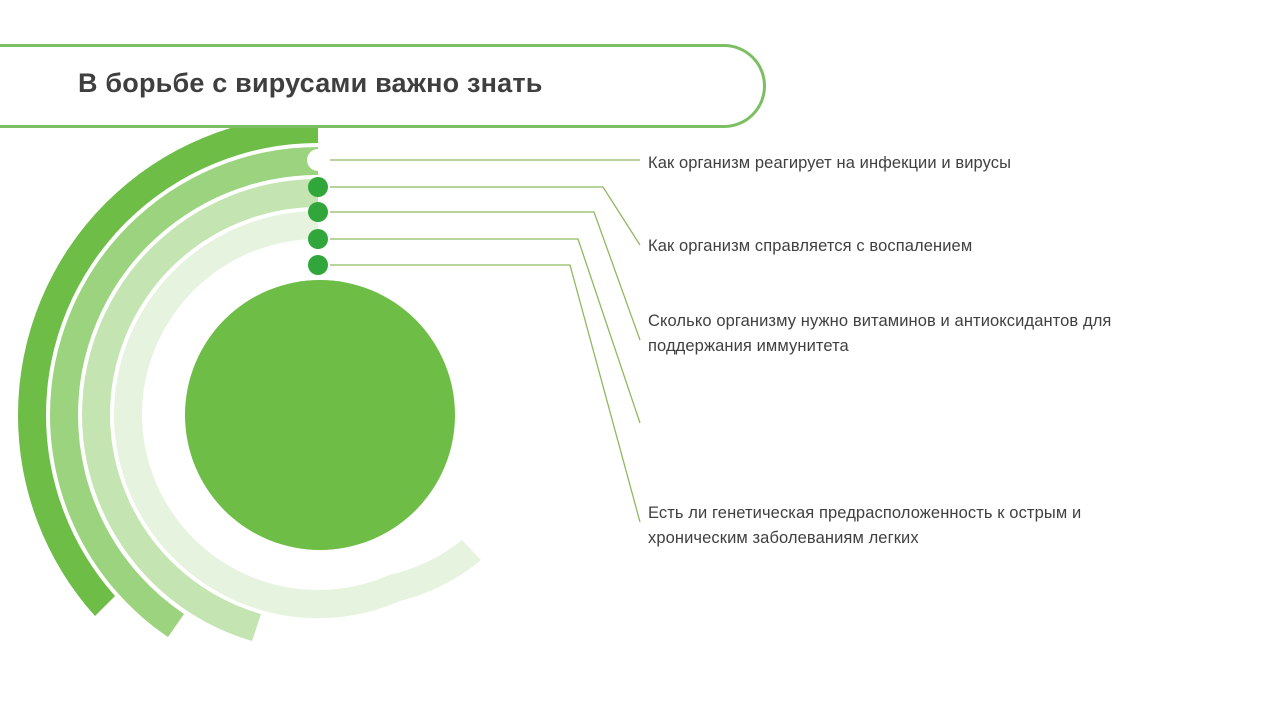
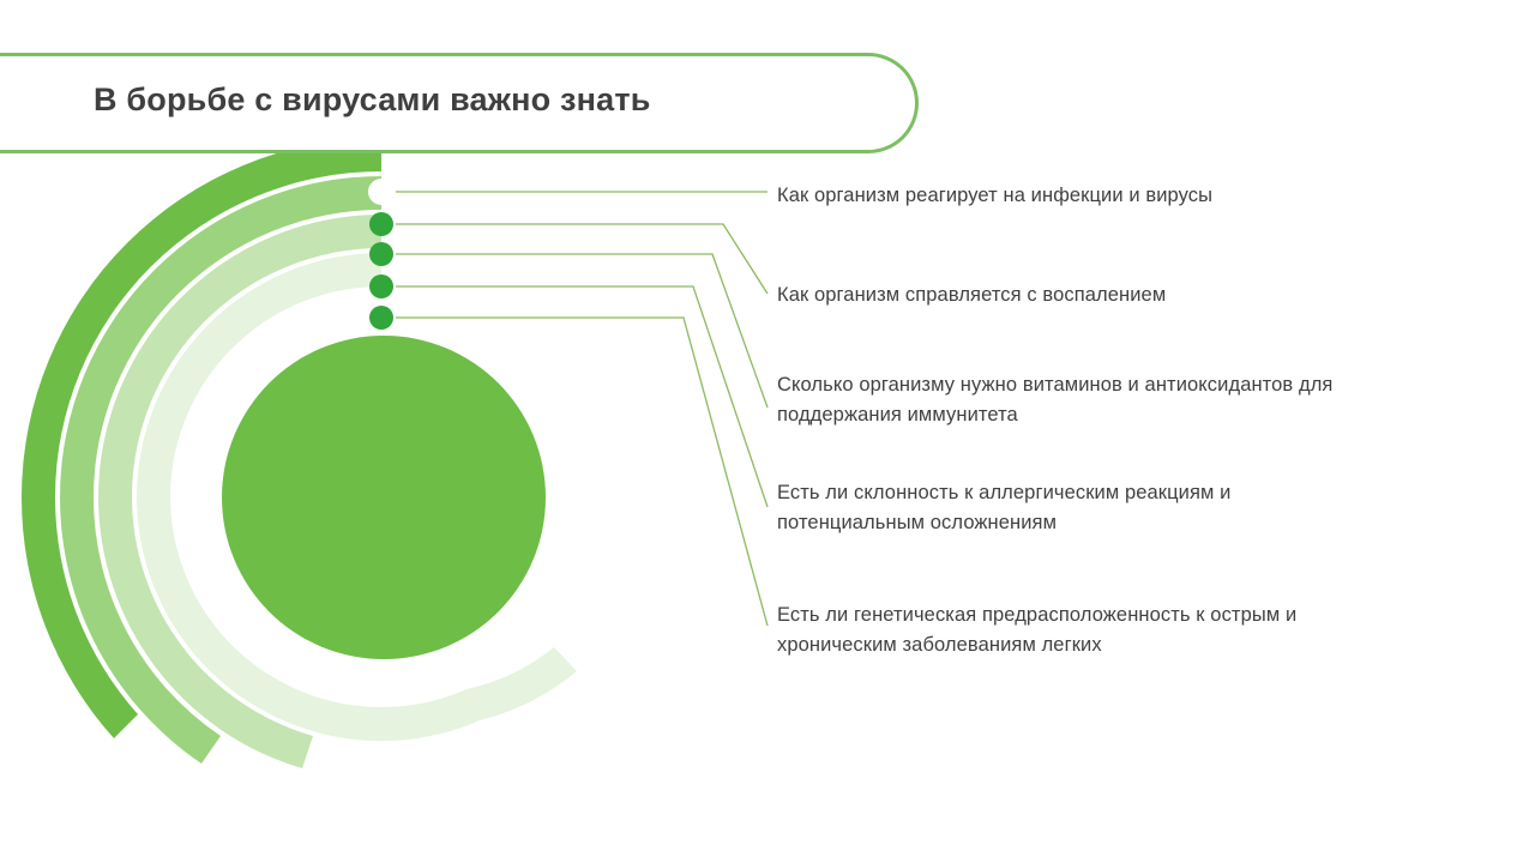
  В борьбе с вирусами важно знать
  Как организм реагирует на инфекции и вирусы
  Как организм справляется с воспалением
  Сколько организму нужно витаминов и антиоксидантов для поддержания иммунитета
+ Есть ли склонность к аллергическим реакциям и потенциальным осложнениям
  Есть ли генетическая предрасположенность к острым и хроническим заболеваниям легких
